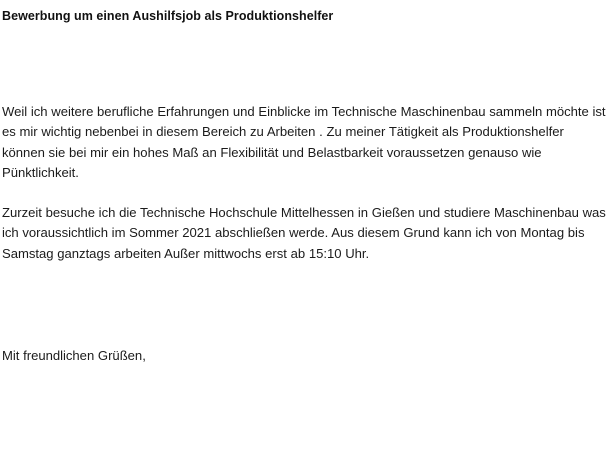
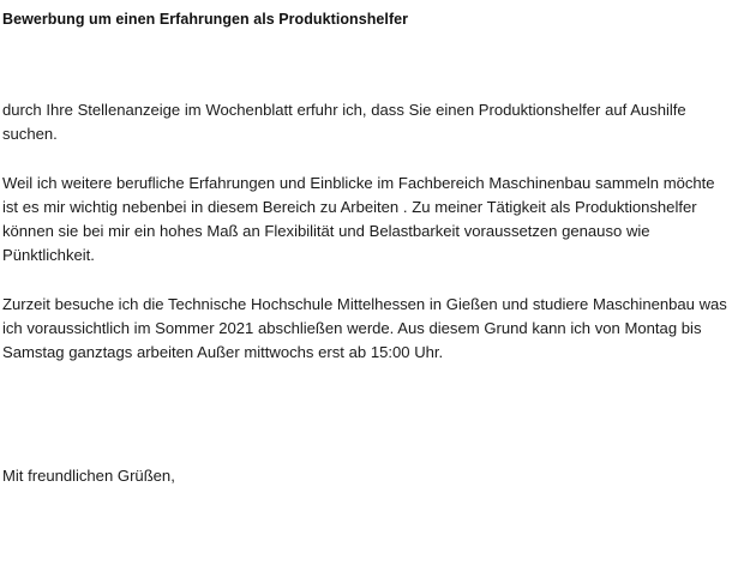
- Bewerbung um einen Aushilfsjob als Produktionshelfer
+ Bewerbung um einen Erfahrungen als Produktionshelfer
+ durch Ihre Stellenanzeige im Wochenblatt erfuhr ich, dass Sie einen Produktionshelfer auf Aushilfe suchen.
- Weil ich weitere berufliche Erfahrungen und Einblicke im Technische Maschinenbau sammeln möchte ist es mir wichtig nebenbei in diesem Bereich zu Arbeiten . Zu meiner Tätigkeit als Produktionshelfer können sie bei mir ein hohes Maß an Flexibilität und Belastbarkeit voraussetzen genauso wie Pünktlichkeit.
+ Weil ich weitere berufliche Erfahrungen und Einblicke im Fachbereich Maschinenbau sammeln möchte ist es mir wichtig nebenbei in diesem Bereich zu Arbeiten . Zu meiner Tätigkeit als Produktionshelfer können sie bei mir ein hohes Maß an Flexibilität und Belastbarkeit voraussetzen genauso wie Pünktlichkeit.
- Zurzeit besuche ich die Technische Hochschule Mittelhessen in Gießen und studiere Maschinenbau was ich voraussichtlich im Sommer 2021 abschließen werde. Aus diesem Grund kann ich von Montag bis Samstag ganztags arbeiten Außer mittwochs erst ab 15:10 Uhr.
+ Zurzeit besuche ich die Technische Hochschule Mittelhessen in Gießen und studiere Maschinenbau was ich voraussichtlich im Sommer 2021 abschließen werde. Aus diesem Grund kann ich von Montag bis Samstag ganztags arbeiten Außer mittwochs erst ab 15:00 Uhr.
  Mit freundlichen Grüßen,
